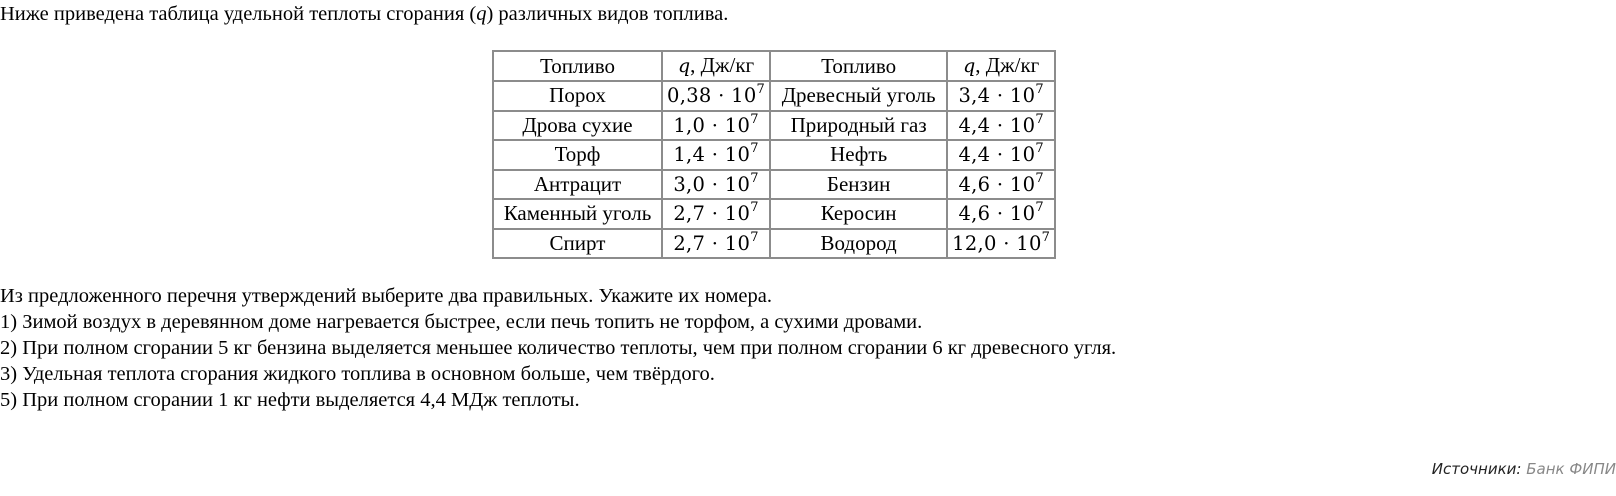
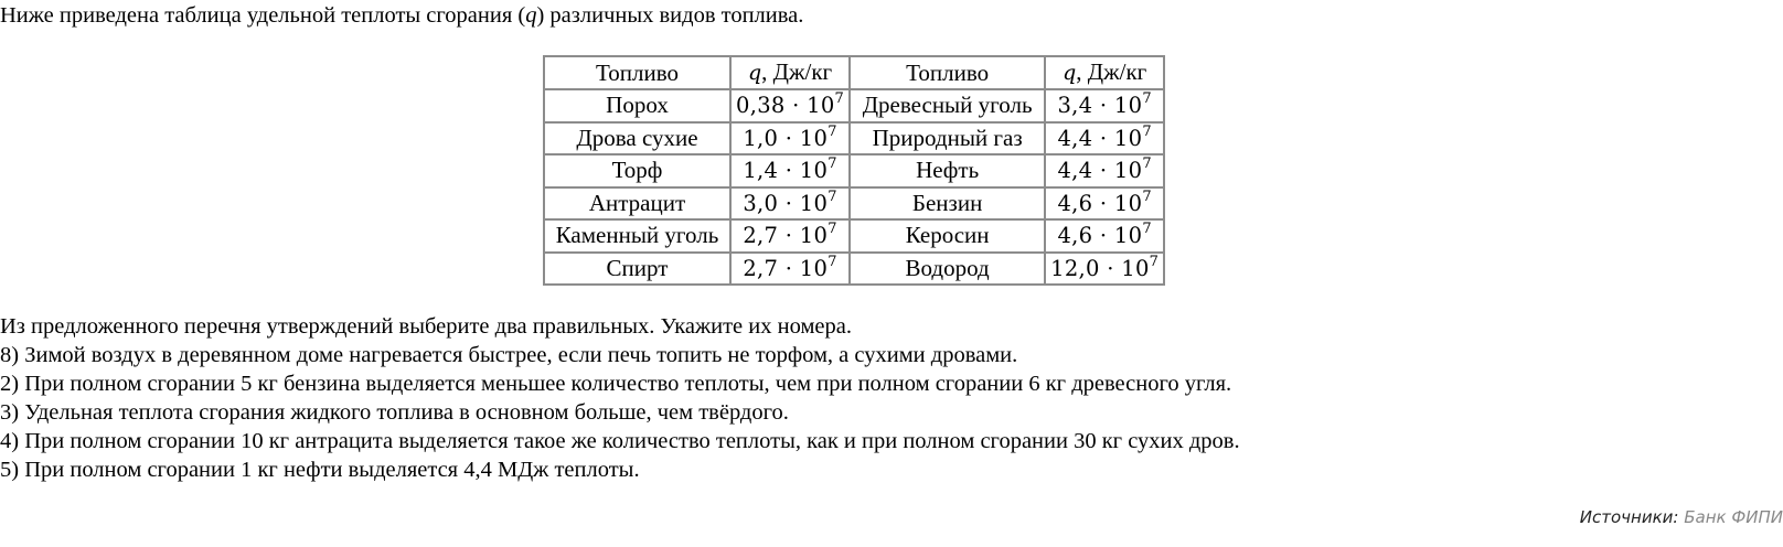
  Ниже приведена таблица удельной теплоты сгорания (q) различных видов топлива.
  Топливо	q, Дж/кг	Топливо	q, Дж/кг
  Порох	0,38 · 107	Древесный уголь	3,4 · 107
  Дрова сухие	1,0 · 107	Природный газ	4,4 · 107
  Торф	1,4 · 107	Нефть	4,4 · 107
  Антрацит	3,0 · 107	Бензин	4,6 · 107
  Каменный уголь	2,7 · 107	Керосин	4,6 · 107
  Спирт	2,7 · 107	Водород	12,0 · 107
  Из предложенного перечня утверждений выберите два правильных. Укажите их номера.
- 1) Зимой воздух в деревянном доме нагревается быстрее, если печь топить не торфом, а сухими дровами.
+ 8) Зимой воздух в деревянном доме нагревается быстрее, если печь топить не торфом, а сухими дровами.
  2) При полном сгорании 5 кг бензина выделяется меньшее количество теплоты, чем при полном сгорании 6 кг древесного угля.
  3) Удельная теплота сгорания жидкого топлива в основном больше, чем твёрдого.
+ 4) При полном сгорании 10 кг антрацита выделяется такое же количество теплоты, как и при полном сгорании 30 кг сухих дров.
  5) При полном сгорании 1 кг нефти выделяется 4,4 МДж теплоты.
  Источники: Банк ФИПИ
